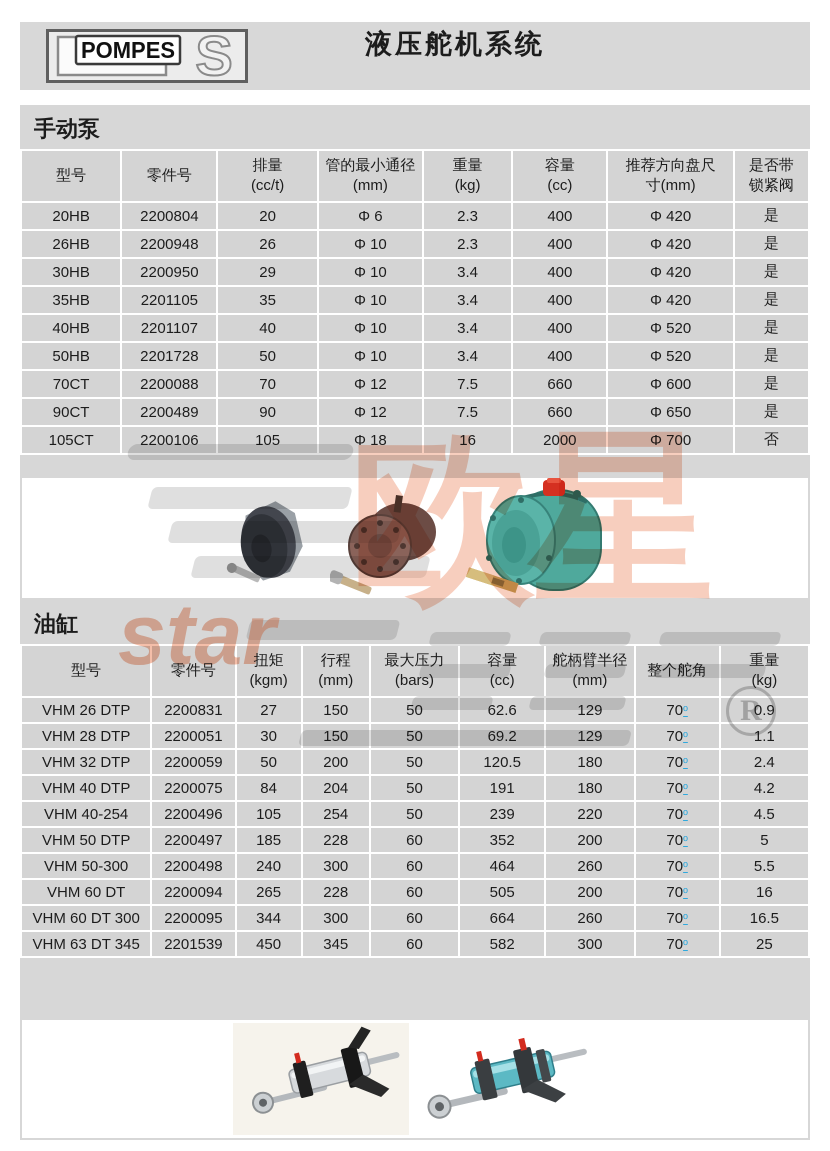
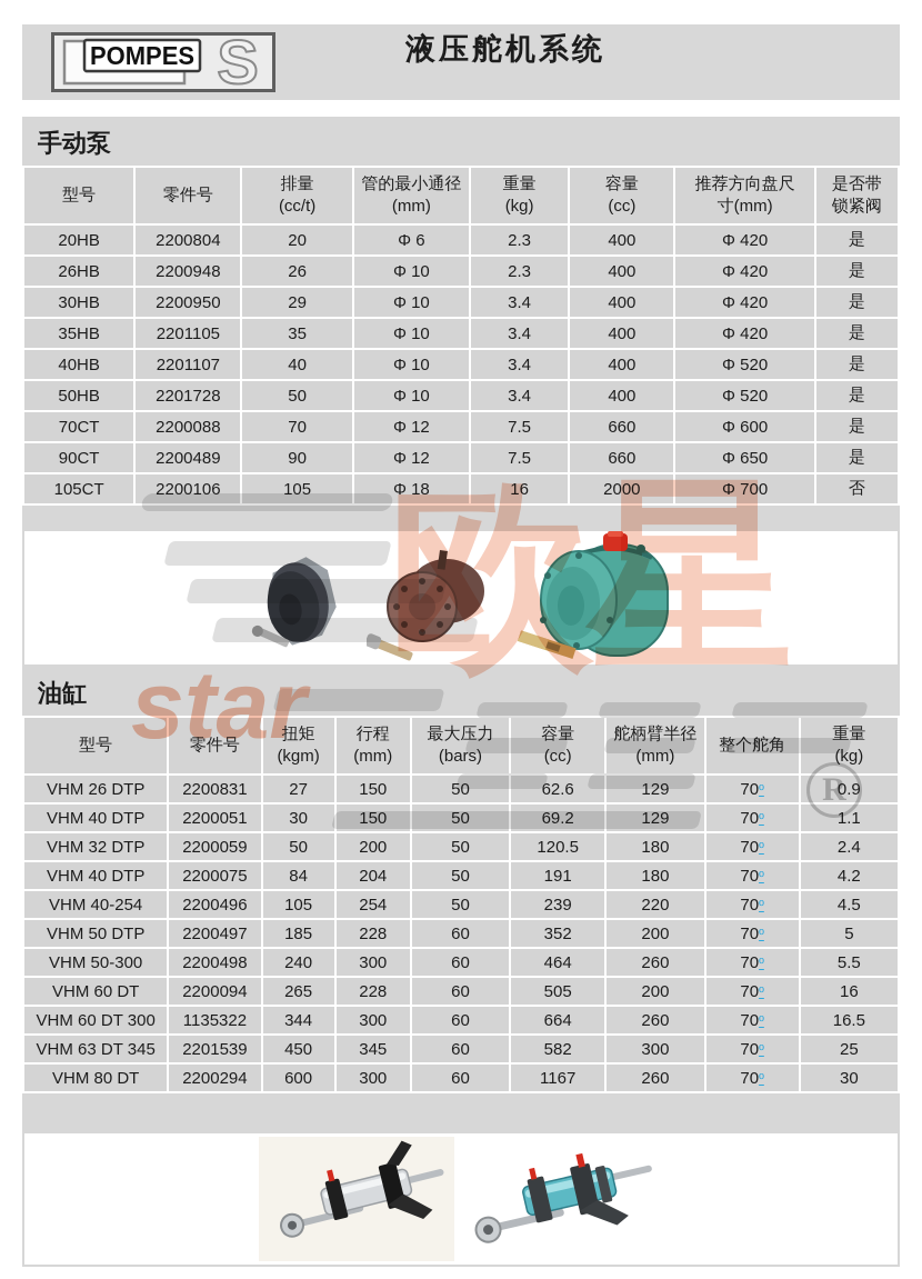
  POMPES
  S
  液压舵机系统
  手动泵
  型号	零件号	排量(cc/t)	管的最小通径(mm)	重量(kg)	容量(cc)	推荐方向盘尺寸(mm)	是否带锁紧阀
  20HB	2200804	20	Φ 6	2.3	400	Φ 420	是
  26HB	2200948	26	Φ 10	2.3	400	Φ 420	是
  30HB	2200950	29	Φ 10	3.4	400	Φ 420	是
  35HB	2201105	35	Φ 10	3.4	400	Φ 420	是
  40HB	2201107	40	Φ 10	3.4	400	Φ 520	是
  50HB	2201728	50	Φ 10	3.4	400	Φ 520	是
  70CT	2200088	70	Φ 12	7.5	660	Φ 600	是
  90CT	2200489	90	Φ 12	7.5	660	Φ 650	是
  105CT	2200106	105	Φ 18	16	2000	Φ 700	否
  油缸
  型号	零件号	扭矩(kgm)	行程(mm)	最大压力(bars)	容量(cc)	舵柄臂半径(mm)	整个舵角	重量(kg)
  VHM 26 DTP	2200831	27	150	50	62.6	129	70º	0.9
- VHM 28 DTP	2200051	30	150	50	69.2	129	70º	1.1
+ VHM 40 DTP	2200051	30	150	50	69.2	129	70º	1.1
  VHM 32 DTP	2200059	50	200	50	120.5	180	70º	2.4
  VHM 40 DTP	2200075	84	204	50	191	180	70º	4.2
  VHM 40-254	2200496	105	254	50	239	220	70º	4.5
  VHM 50 DTP	2200497	185	228	60	352	200	70º	5
  VHM 50-300	2200498	240	300	60	464	260	70º	5.5
  VHM 60 DT	2200094	265	228	60	505	200	70º	16
- VHM 60 DT 300	2200095	344	300	60	664	260	70º	16.5
+ VHM 60 DT 300	1135322	344	300	60	664	260	70º	16.5
  VHM 63 DT 345	2201539	450	345	60	582	300	70º	25
+ VHM 80 DT	2200294	600	300	60	1167	260	70º	30
  欧星
  star
  R
